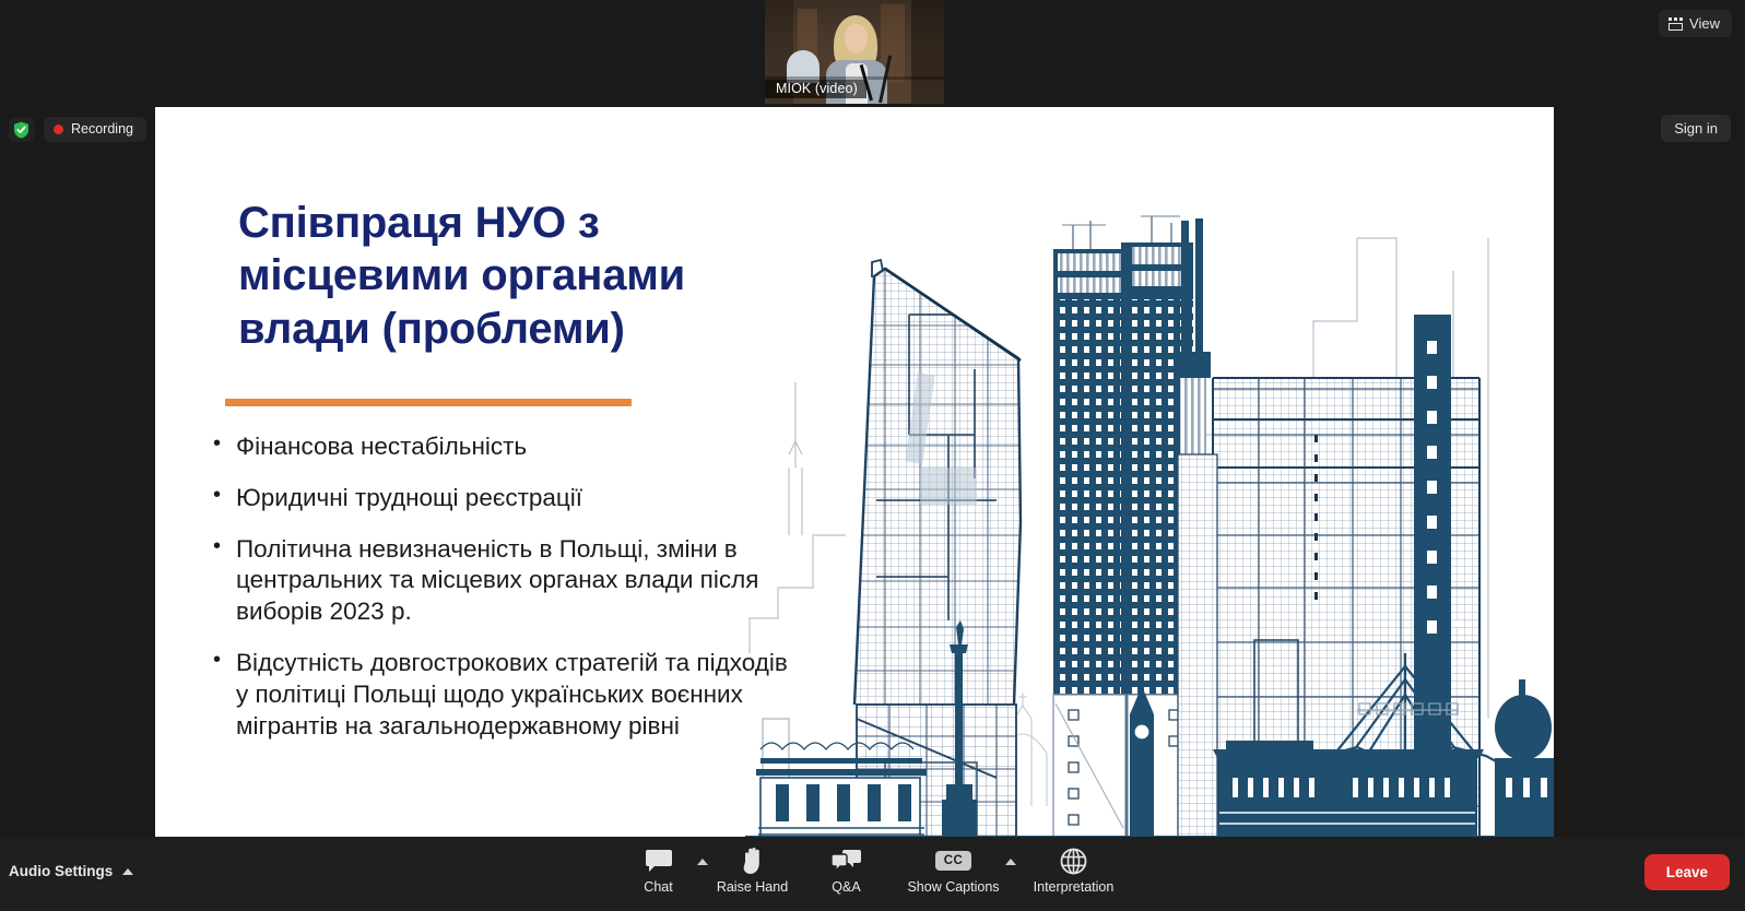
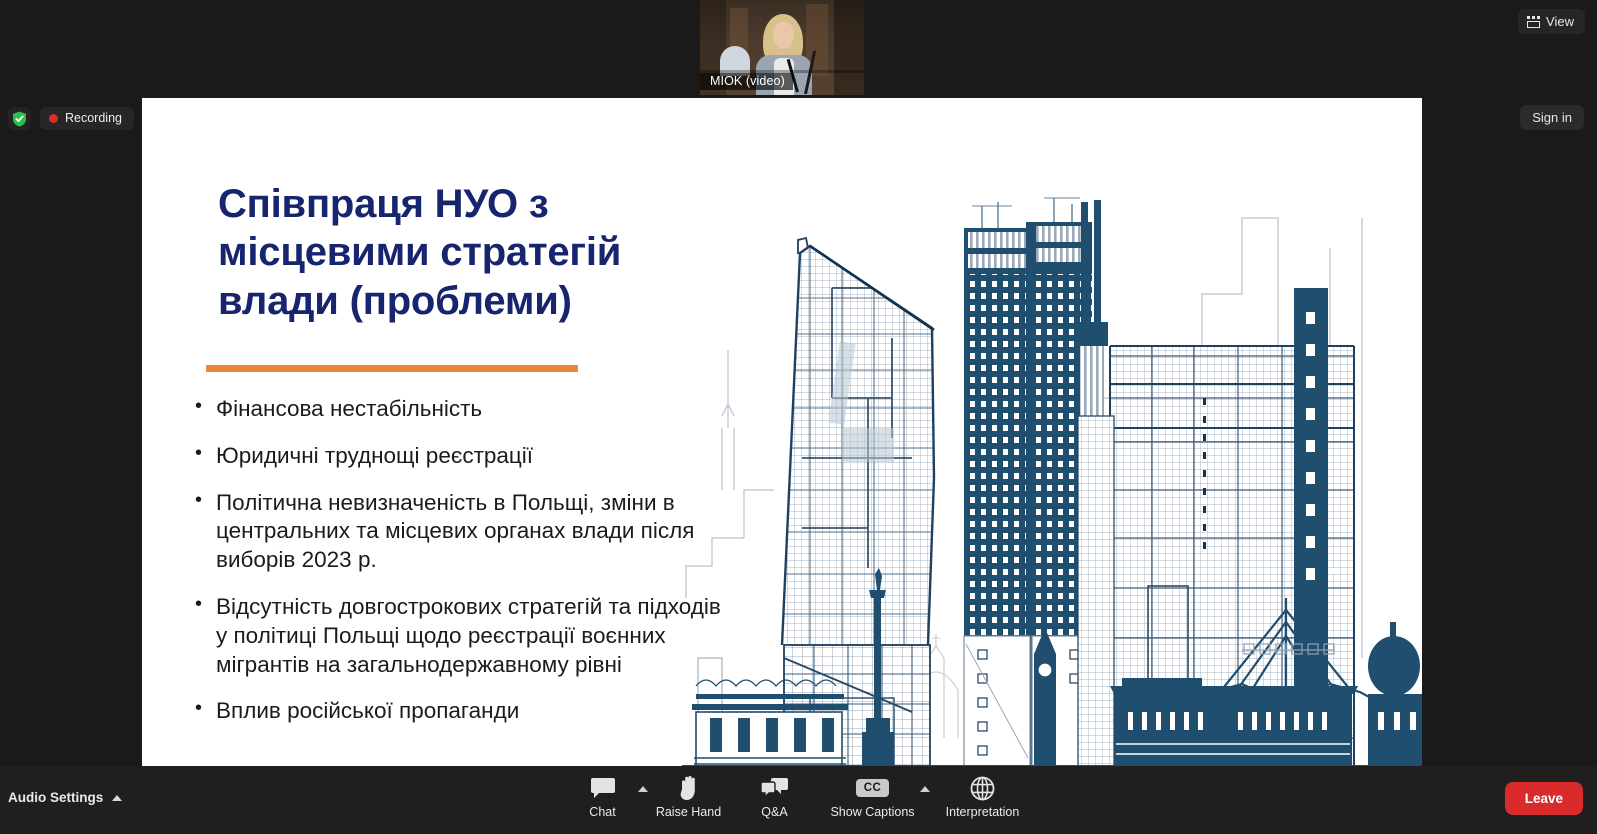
  MIOK (video)
  View
  Sign in
  Recording
- Співпраця НУО з місцевими органами влади (проблеми)
+ Співпраця НУО з місцевими стратегій влади (проблеми)
  Фінансова нестабільність
  Юридичні труднощі реєстрації
  Політична невизначеність в Польщі, зміни в центральних та місцевих органах влади після виборів 2023 р.
- Відсутність довгострокових стратегій та підходів у політиці Польщі щодо українських воєнних мігрантів на загальнодержавному рівні
+ Відсутність довгострокових стратегій та підходів у політиці Польщі щодо реєстрації воєнних мігрантів на загальнодержавному рівні
+ Вплив російської пропаганди
  Audio Settings
  Chat
  Raise Hand
  Q&A
  CC
  Show Captions
  Interpretation
  Leave
